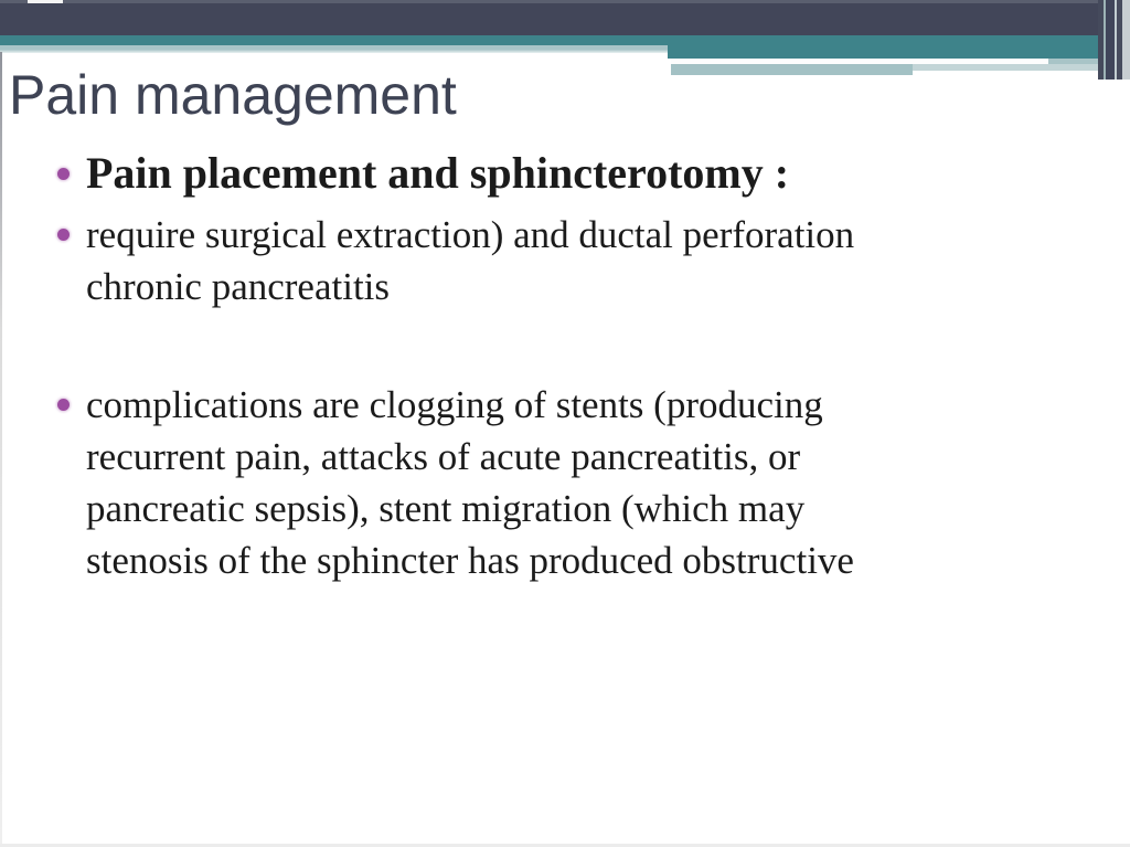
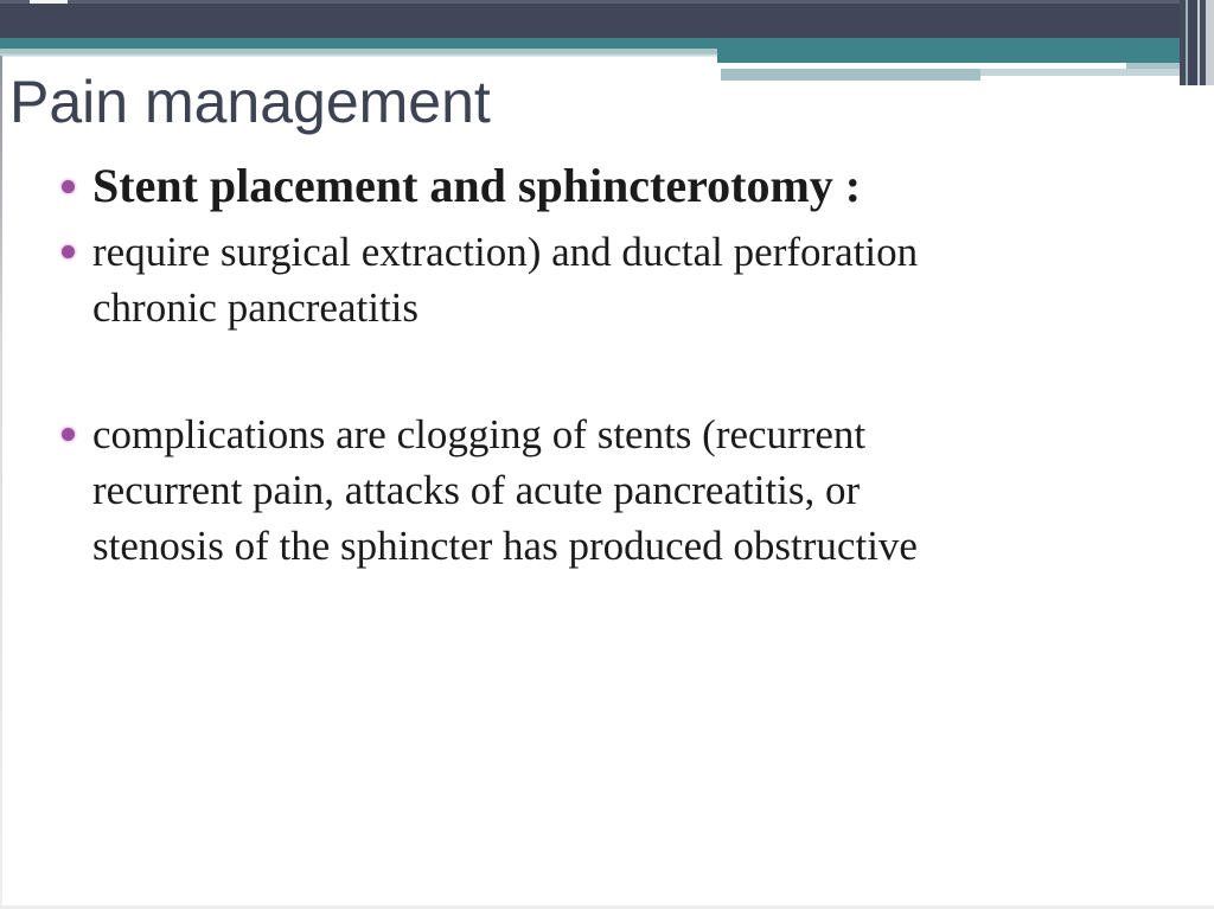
  Pain management
- Pain placement and sphincterotomy :
+ Stent placement and sphincterotomy :
  require surgical extraction) and ductal perforation
  chronic pancreatitis
- complications are clogging of stents (producing
+ complications are clogging of stents (recurrent
  recurrent pain, attacks of acute pancreatitis, or
- pancreatic sepsis), stent migration (which may
  stenosis of the sphincter has produced obstructive
